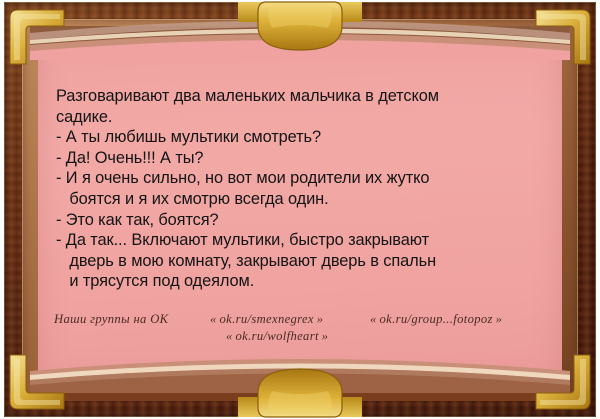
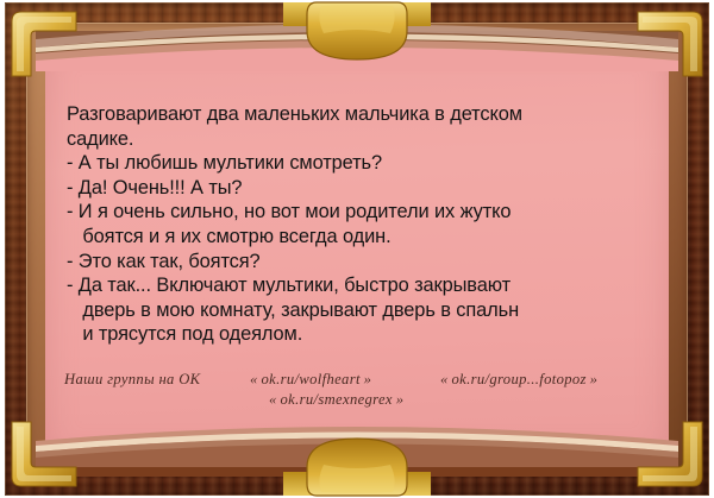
  Разговаривают два маленьких мальчика в детском
  садике.
  - А ты любишь мультики смотреть?
  - Да! Очень!!! А ты?
  - И я очень сильно, но вот мои родители их жутко
  боятся и я их смотрю всегда один.
  - Это как так, боятся?
  - Да так... Включают мультики, быстро закрывают
  дверь в мою комнату, закрывают дверь в спальн
  и трясутся под одеялом.
  Наши группы на ОК
- ok.ru/smexnegrex
+ ok.ru/wolfheart
  ok.ru/group...fotopoz
- ok.ru/wolfheart
+ ok.ru/smexnegrex
